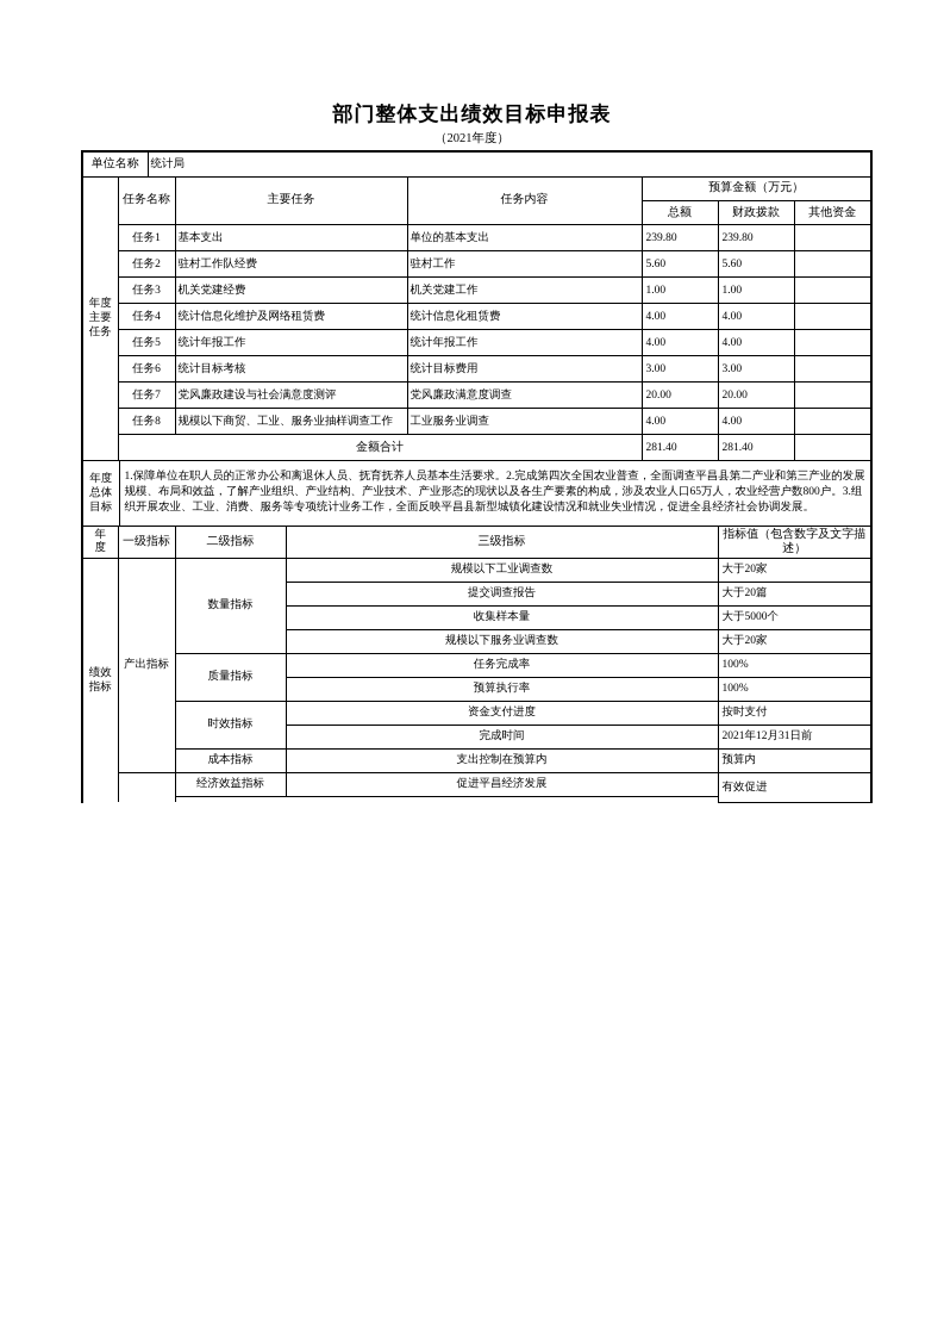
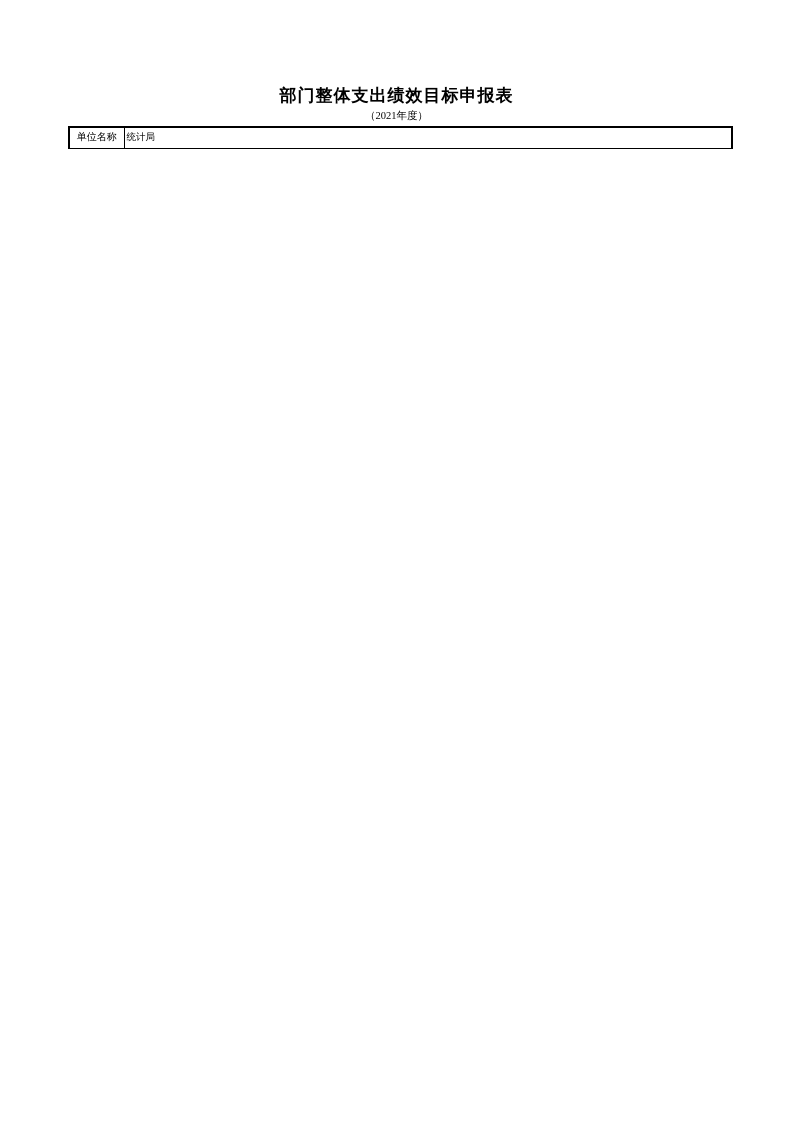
  部门整体支出绩效目标申报表
  （2021年度）
  单位名称	统计局
- 年度主要任务	任务名称	主要任务	任务内容	预算金额（万元）
- 总额	财政拨款	其他资金
- 任务1	基本支出	单位的基本支出	239.80	239.80
- 任务2	驻村工作队经费	驻村工作	5.60	5.60
- 任务3	机关党建经费	机关党建工作	1.00	1.00
- 任务4	统计信息化维护及网络租赁费	统计信息化租赁费	4.00	4.00
- 任务5	统计年报工作	统计年报工作	4.00	4.00
- 任务6	统计目标考核	统计目标费用	3.00	3.00
- 任务7	党风廉政建设与社会满意度测评	党风廉政满意度调查	20.00	20.00
- 任务8	规模以下商贸、工业、服务业抽样调查工作	工业服务业调查	4.00	4.00
- 金额合计	281.40	281.40
- 年度总体目标	1.保障单位在职人员的正常办公和离退休人员、抚育抚养人员基本生活要求。2.完成第四次全国农业普查，全面调查平昌县第二产业和第三产业的发展规模、布局和效益，了解产业组织、产业结构、产业技术、产业形态的现状以及各生产要素的构成，涉及农业人口65万人，农业经营户数800户。3.组织开展农业、工业、消费、服务等专项统计业务工作，全面反映平昌县新型城镇化建设情况和就业失业情况，促进全县经济社会协调发展。
- 年度	一级指标	二级指标	三级指标	指标值（包含数字及文字描述）
- 绩效指标	产出指标	数量指标	规模以下工业调查数	大于20家
- 提交调查报告	大于20篇
- 收集样本量	大于5000个
- 规模以下服务业调查数	大于20家
- 质量指标	任务完成率	100%
- 预算执行率	100%
- 时效指标	资金支付进度	按时支付
- 完成时间	2021年12月31日前
- 成本指标	支出控制在预算内	预算内
- 	经济效益指标	促进平昌经济发展	有效促进
